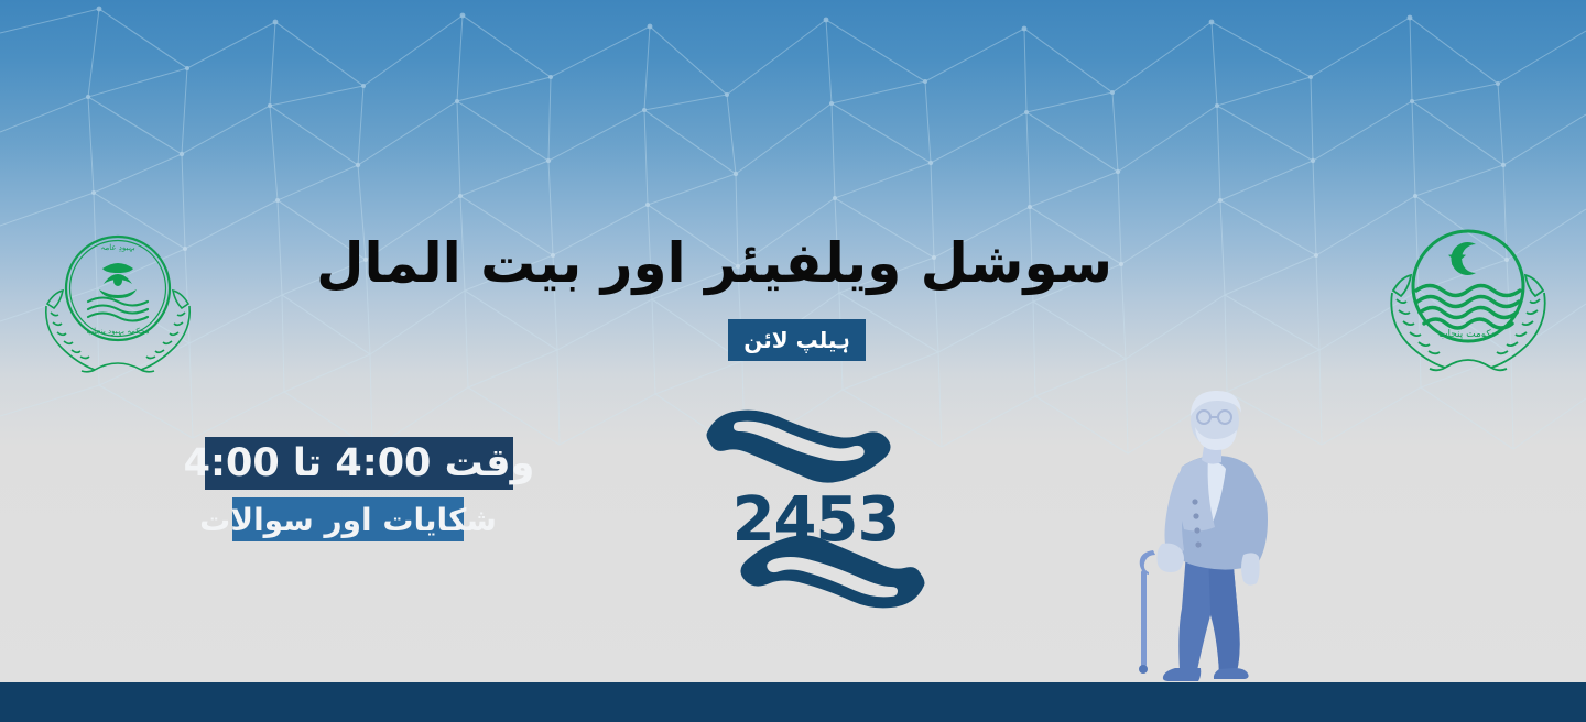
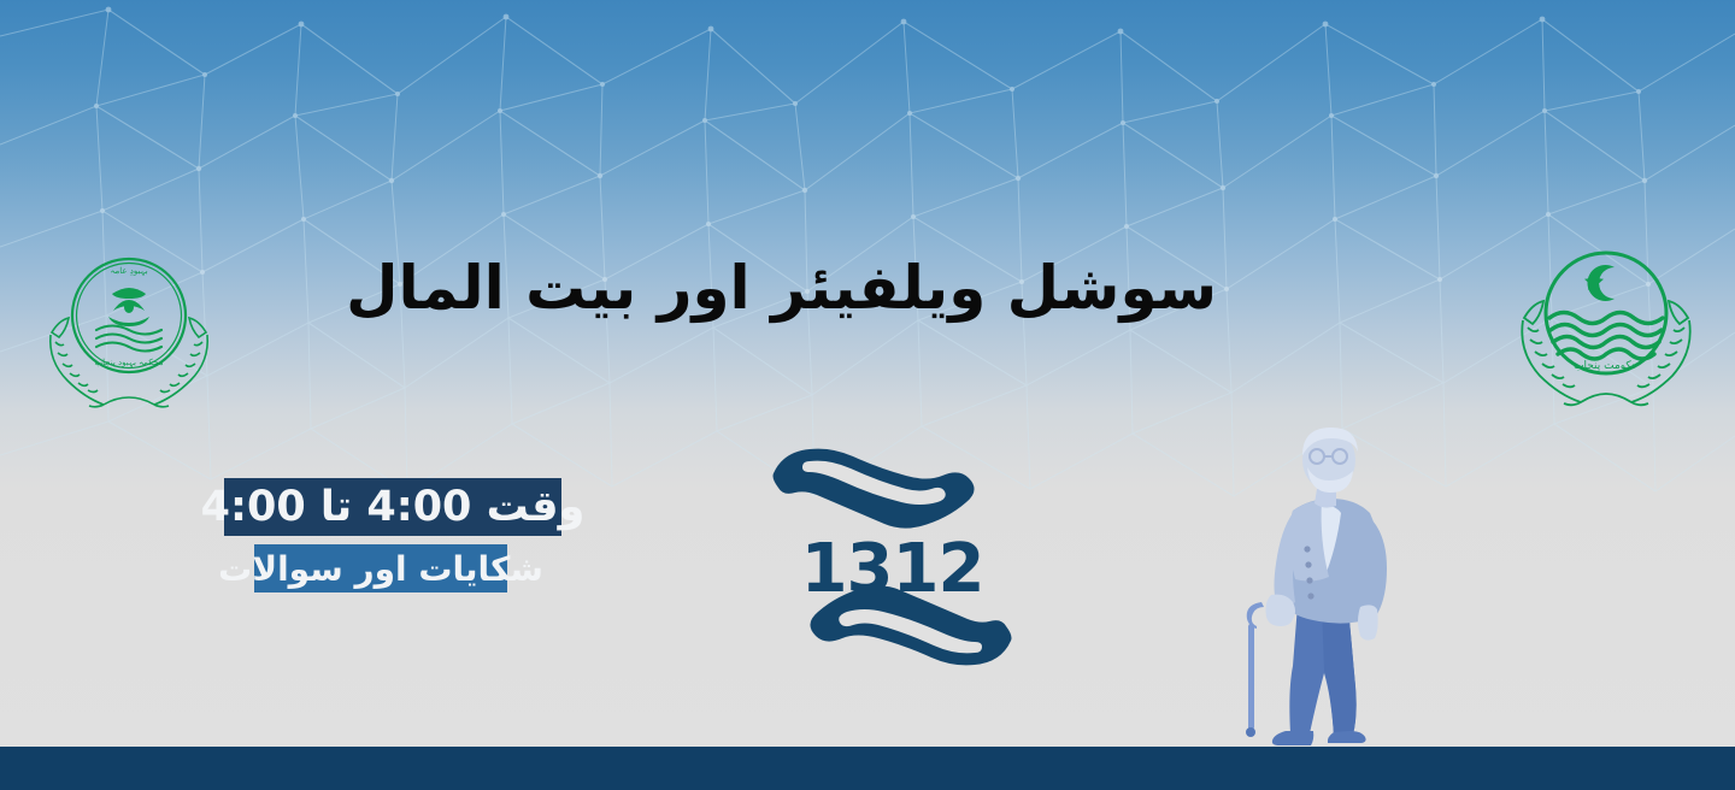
  بہبودِ عامہ
  محکمہ بہبود پنجاب
  حکومت پنجاب
  سوشل ویلفیئر اور بیت المال
- ہیلپ لائن
  وقت 4:00 تا 4:00
  شکایات اور سوالات
- 2453
+ 1312
